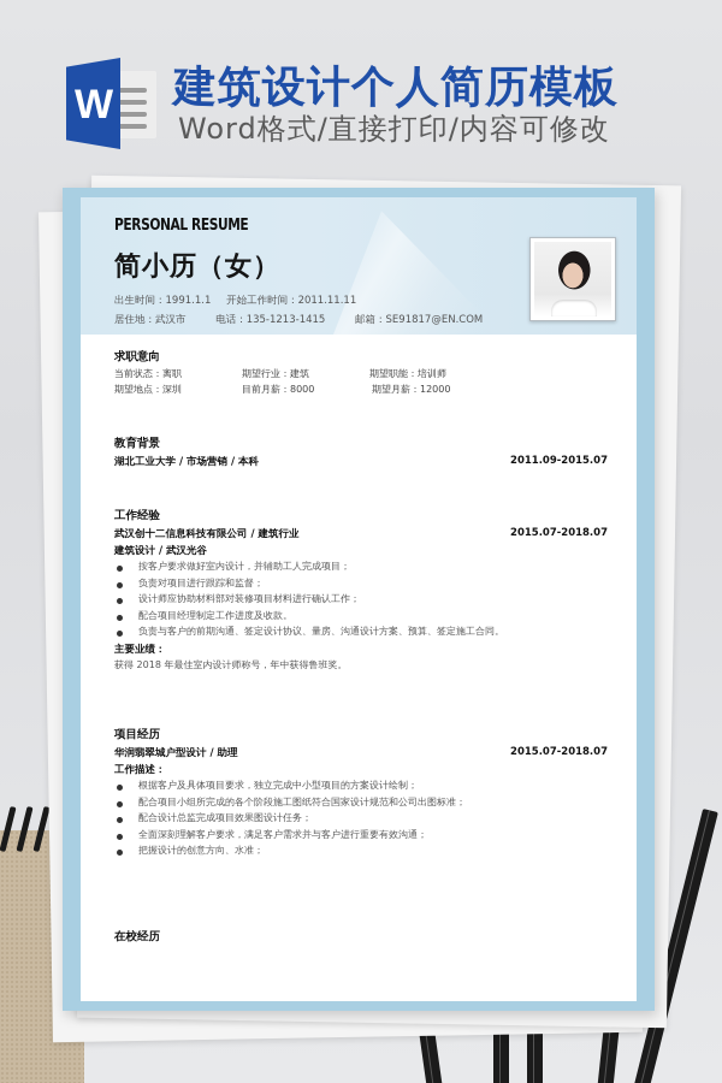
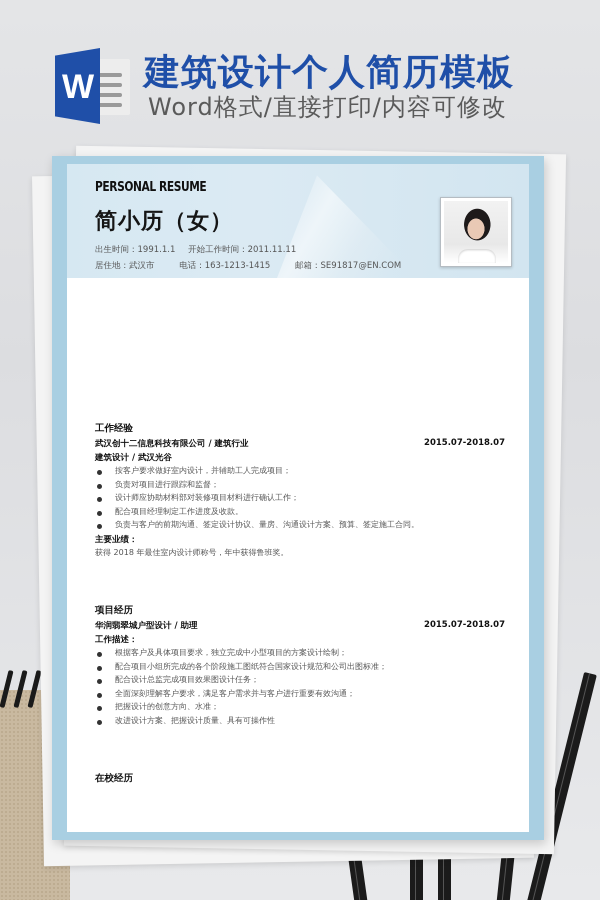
  W
  建筑设计个人简历模板
  Word格式/直接打印/内容可修改
  PERSONAL RESUME
  简小历（女）
  出生时间：1991.1.1 开始工作时间：2011.11.11
- 居住地：武汉市 电话：135-1213-1415 邮箱：SE91817@EN.COM
+ 居住地：武汉市 电话：163-1213-1415 邮箱：SE91817@EN.COM
- 求职意向
- 当前状态：离职
- 期望行业：建筑
- 期望职能：培训师
- 期望地点：深圳
- 目前月薪：8000
- 期望月薪：12000
- 教育背景
- 湖北工业大学 / 市场营销 / 本科
- 2011.09-2015.07
  工作经验
  武汉创十二信息科技有限公司 / 建筑行业
  2015.07-2018.07
  建筑设计 / 武汉光谷
  按客户要求做好室内设计，并辅助工人完成项目；
  负责对项目进行跟踪和监督；
  设计师应协助材料部对装修项目材料进行确认工作；
  配合项目经理制定工作进度及收款。
  负责与客户的前期沟通、签定设计协议、量房、沟通设计方案、预算、签定施工合同。
  主要业绩：
  获得 2018 年最佳室内设计师称号，年中获得鲁班奖。
  项目经历
  华润翡翠城户型设计 / 助理
  2015.07-2018.07
  工作描述：
  根据客户及具体项目要求，独立完成中小型项目的方案设计绘制；
  配合项目小组所完成的各个阶段施工图纸符合国家设计规范和公司出图标准；
  配合设计总监完成项目效果图设计任务；
  全面深刻理解客户要求，满足客户需求并与客户进行重要有效沟通；
  把握设计的创意方向、水准；
+ 改进设计方案、把握设计质量、具有可操作性
  在校经历
